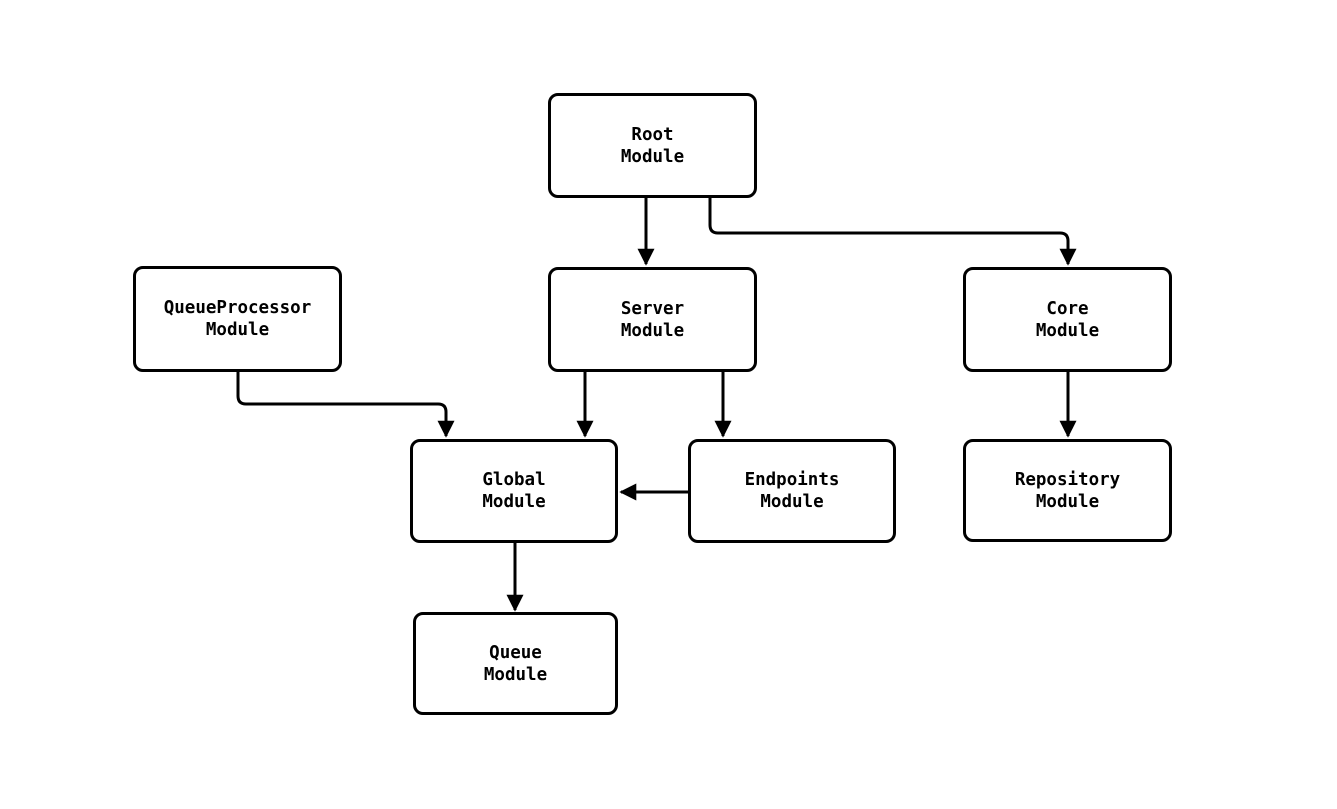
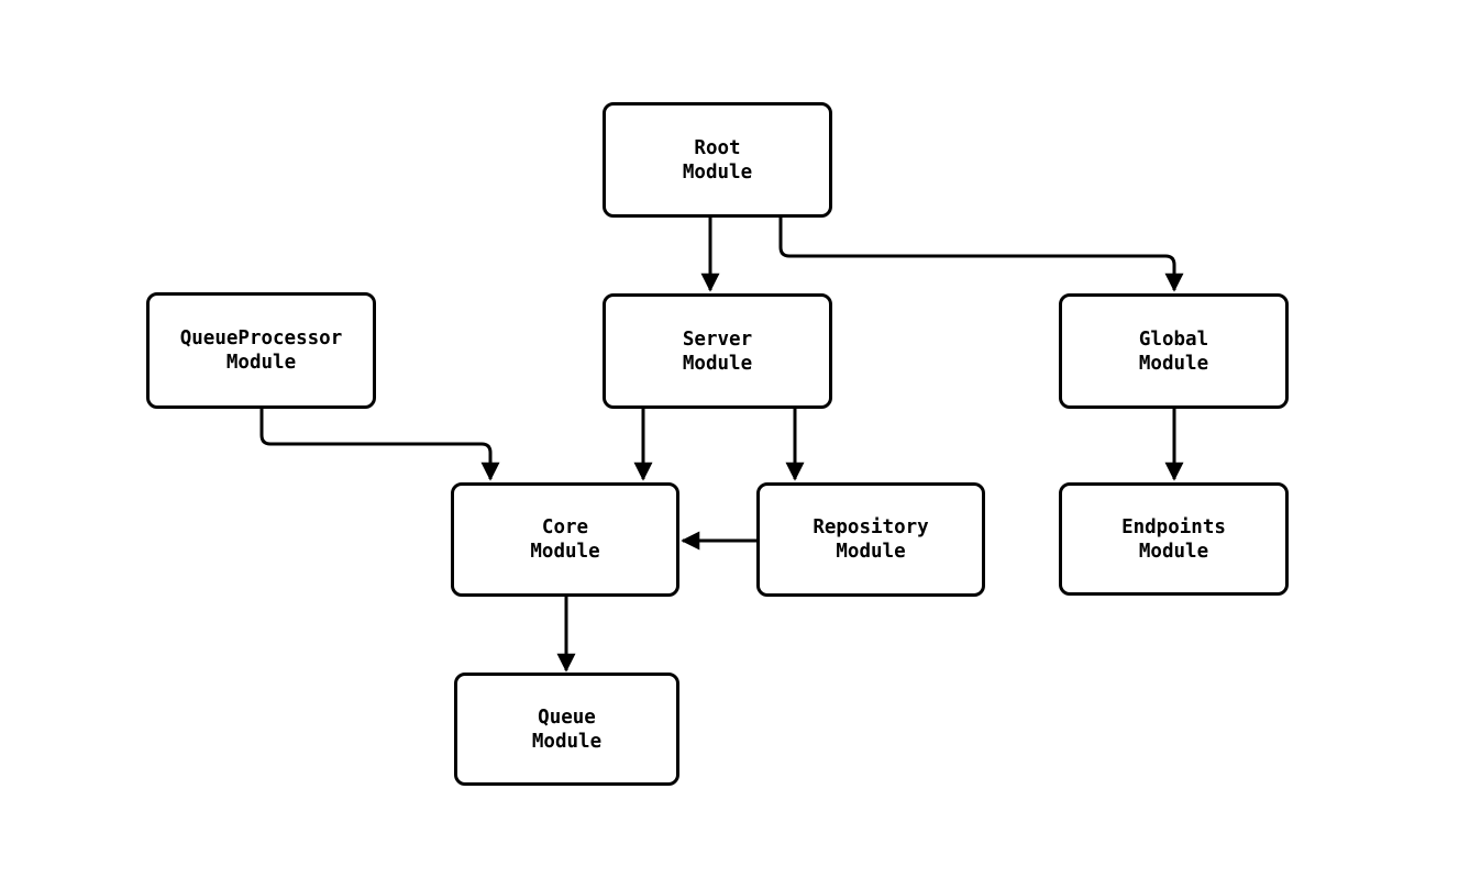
  Root
  Module
  QueueProcessor
  Module
  Server
  Module
- Core
+ Global
  Module
- Global
+ Core
  Module
- Endpoints
+ Repository
  Module
- Repository
+ Endpoints
  Module
  Queue
  Module
